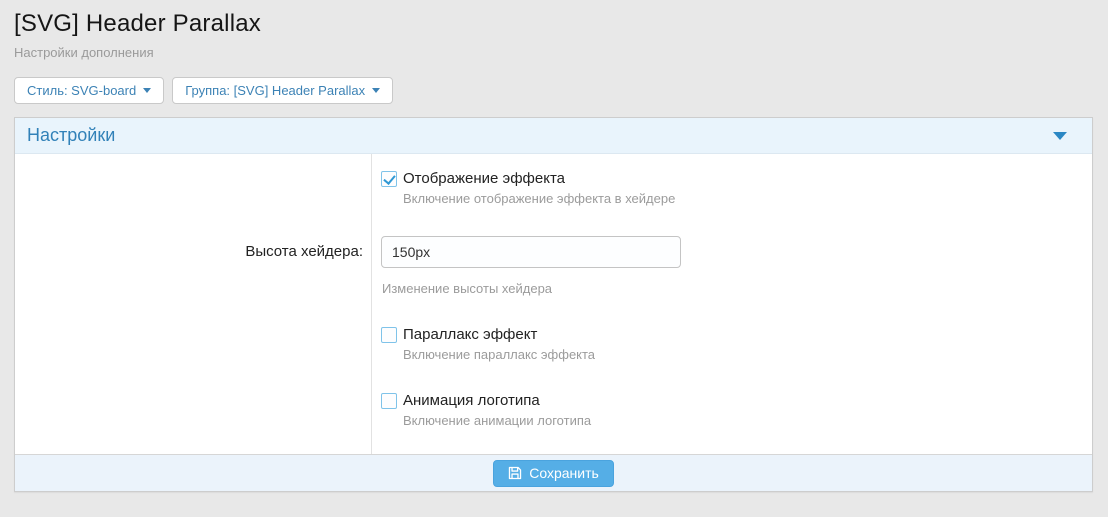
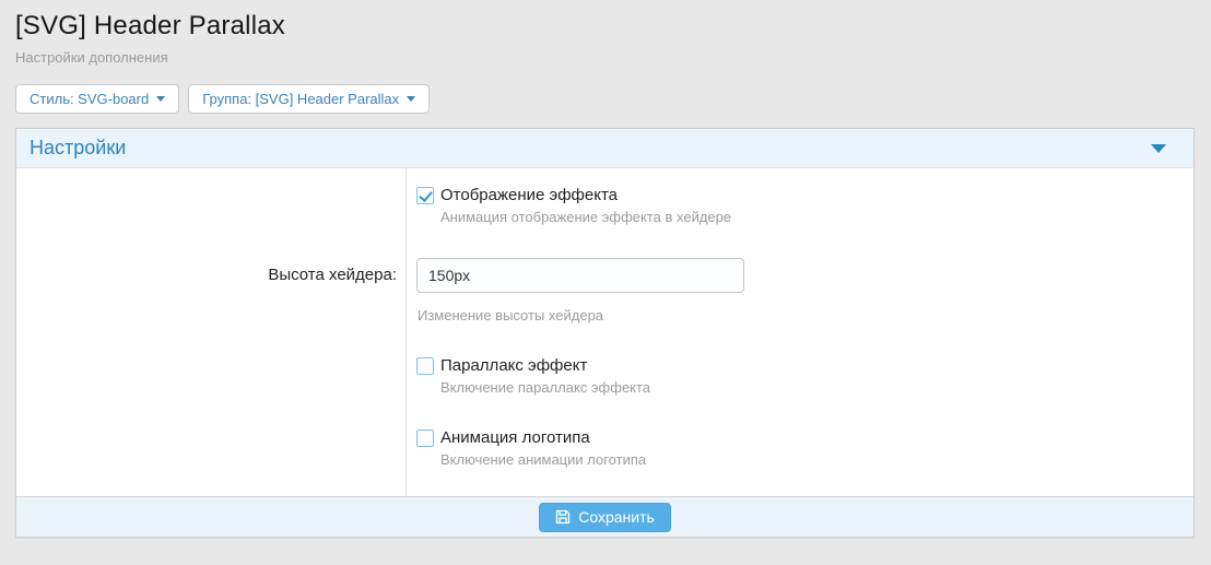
  [SVG] Header Parallax
  Настройки дополнения
  Стиль: SVG-board
  Группа: [SVG] Header Parallax
  Настройки
  Отображение эффекта
- Включение отображение эффекта в хейдере
+ Анимация отображение эффекта в хейдере
  Высота хейдера:
  150px
  Изменение высоты хейдера
  Параллакс эффект
  Включение параллакс эффекта
  Анимация логотипа
  Включение анимации логотипа
  Сохранить
